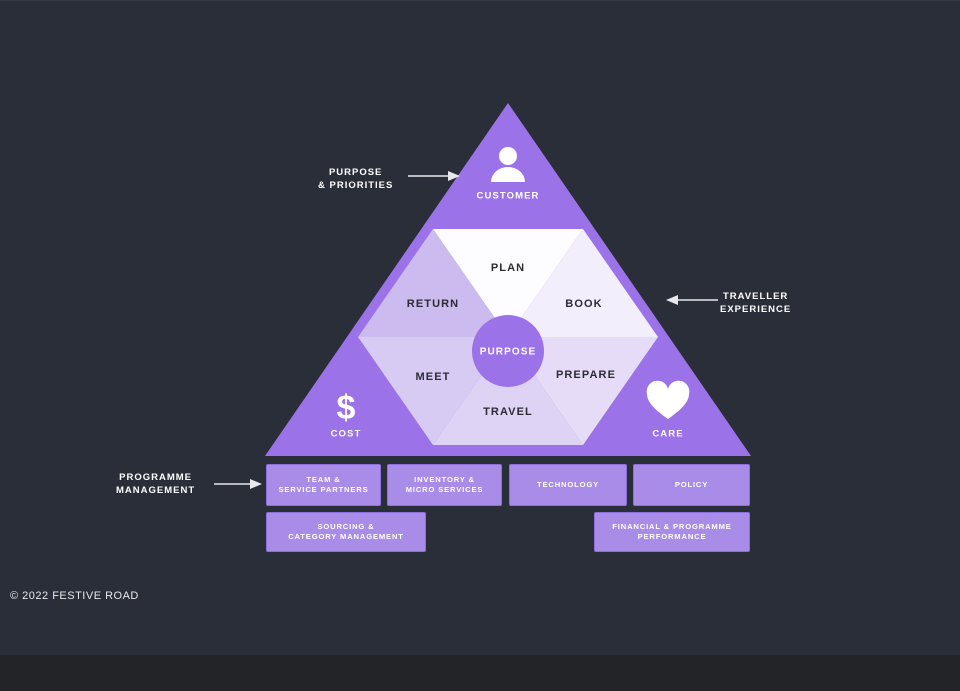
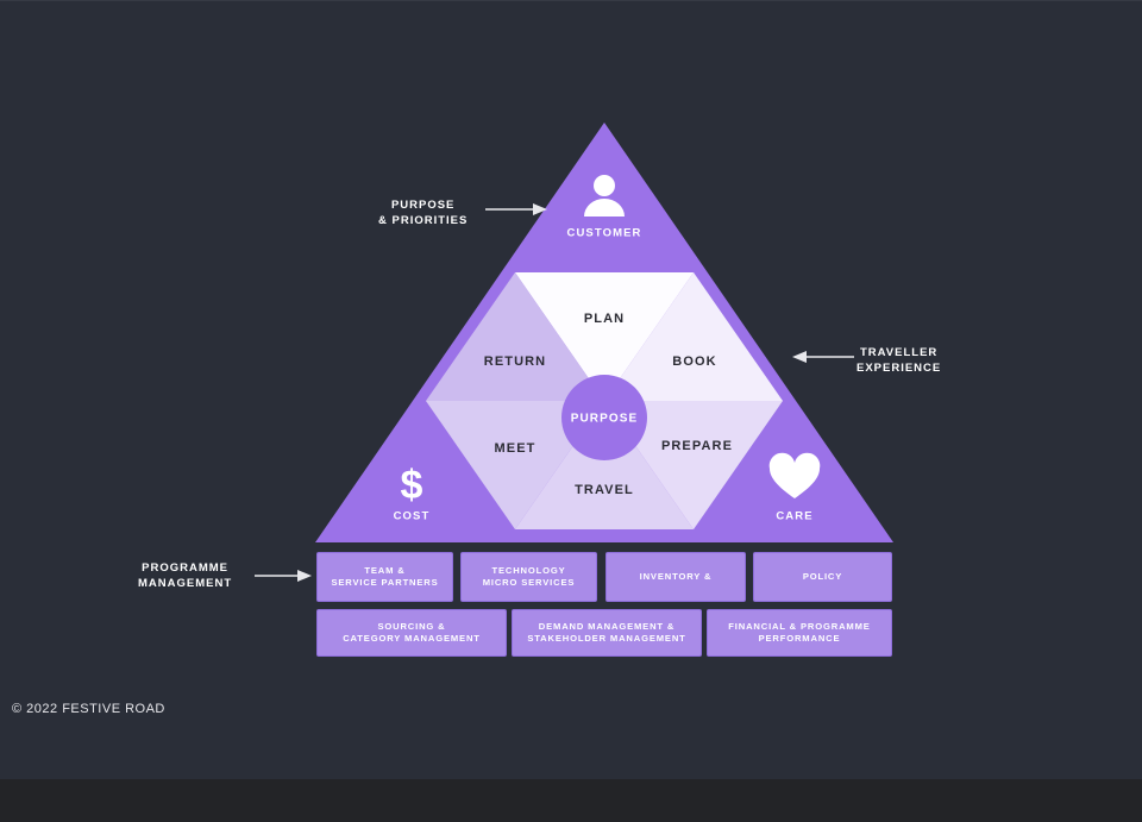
  PLAN
  BOOK
  PREPARE
  TRAVEL
  MEET
  RETURN
  PURPOSE
  CUSTOMER
  $
  COST
  CARE
  PURPOSE
  & PRIORITIES
  TRAVELLER
  EXPERIENCE
  PROGRAMME
  MANAGEMENT
  TEAM &
  SERVICE PARTNERS
- INVENTORY &
+ TECHNOLOGY
  MICRO SERVICES
- TECHNOLOGY
+ INVENTORY &
  POLICY
  SOURCING &
  CATEGORY MANAGEMENT
+ DEMAND MANAGEMENT &
+ STAKEHOLDER MANAGEMENT
  FINANCIAL & PROGRAMME
  PERFORMANCE
  © 2022 FESTIVE ROAD
